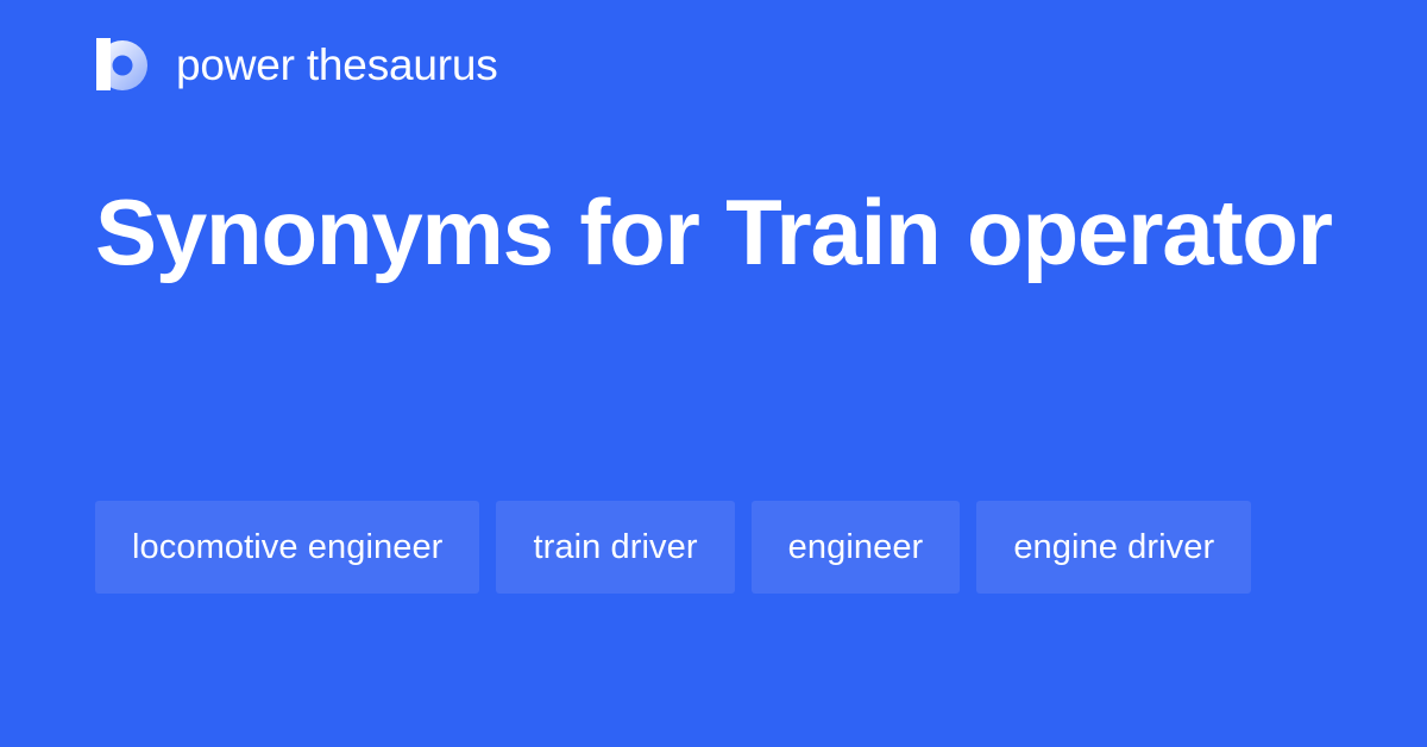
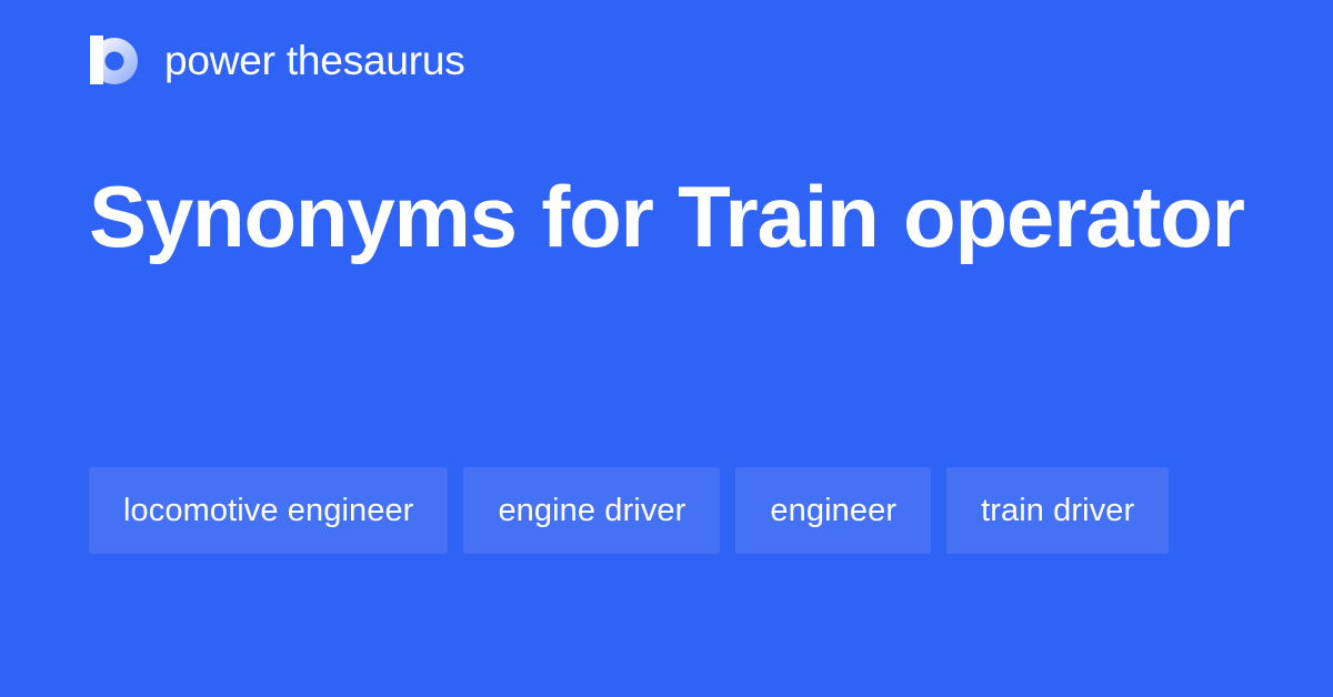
  power thesaurus
  Synonyms for Train operator
  locomotive engineer
- train driver
+ engine driver
  engineer
- engine driver
+ train driver
